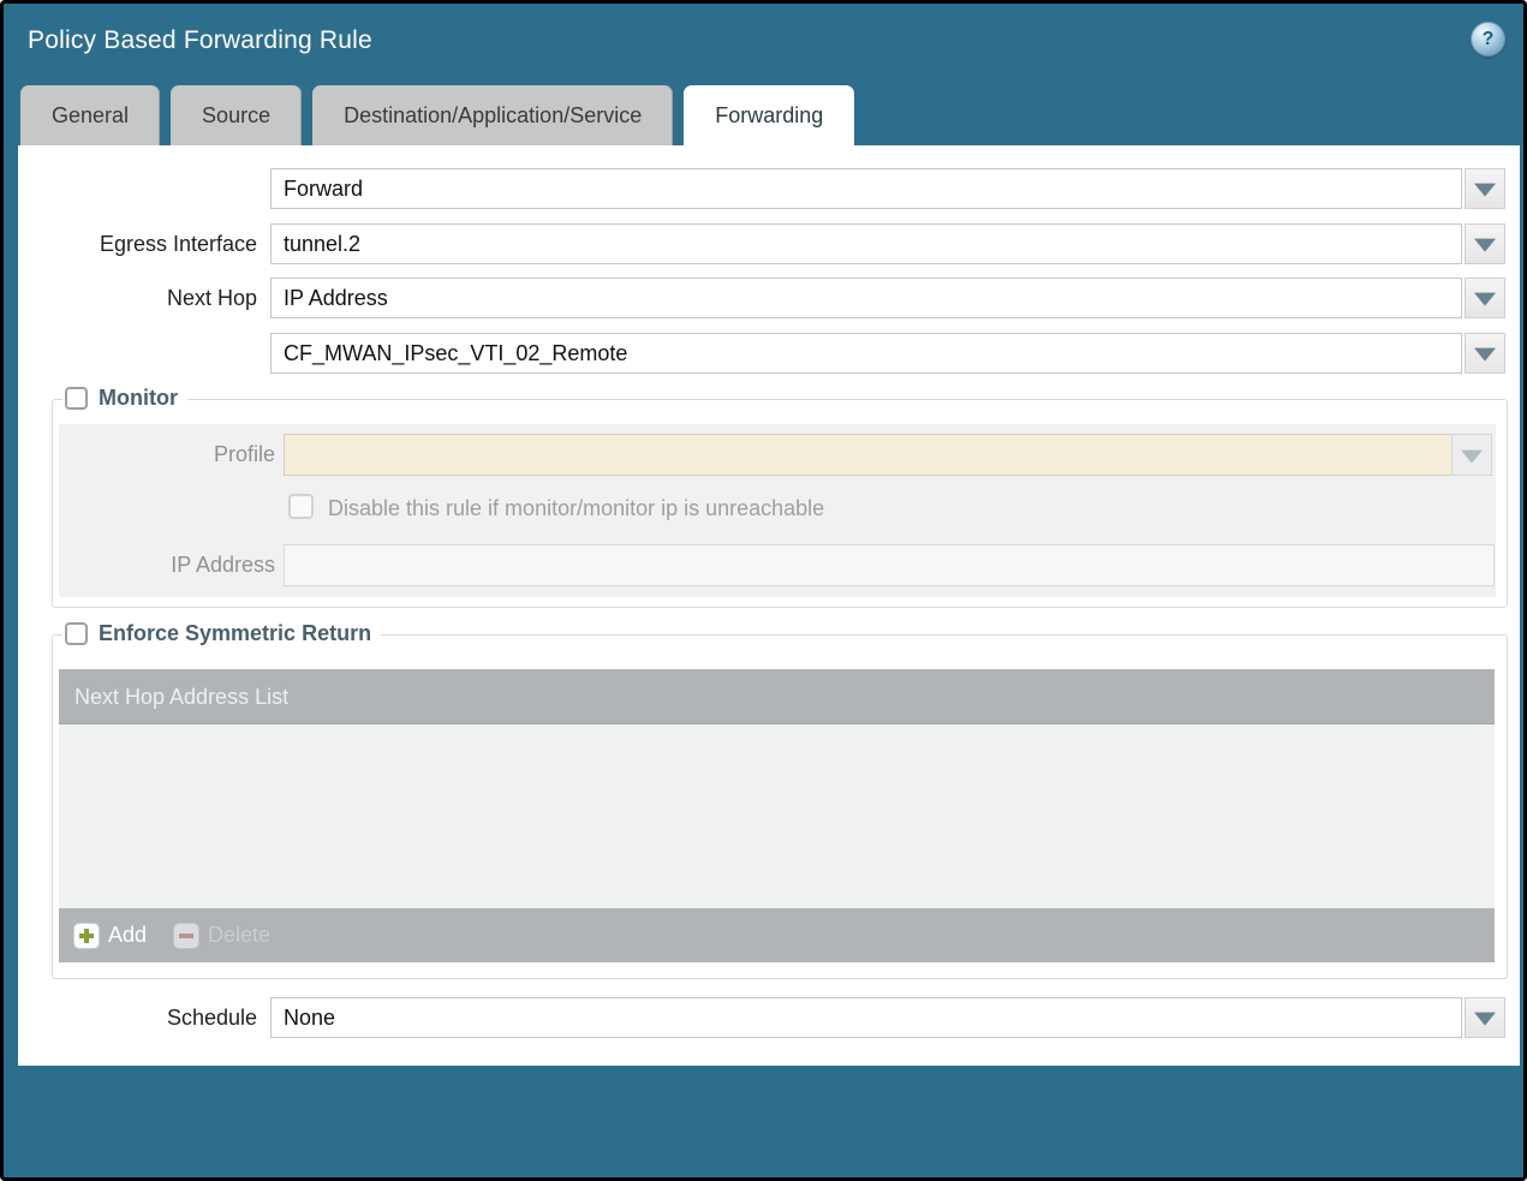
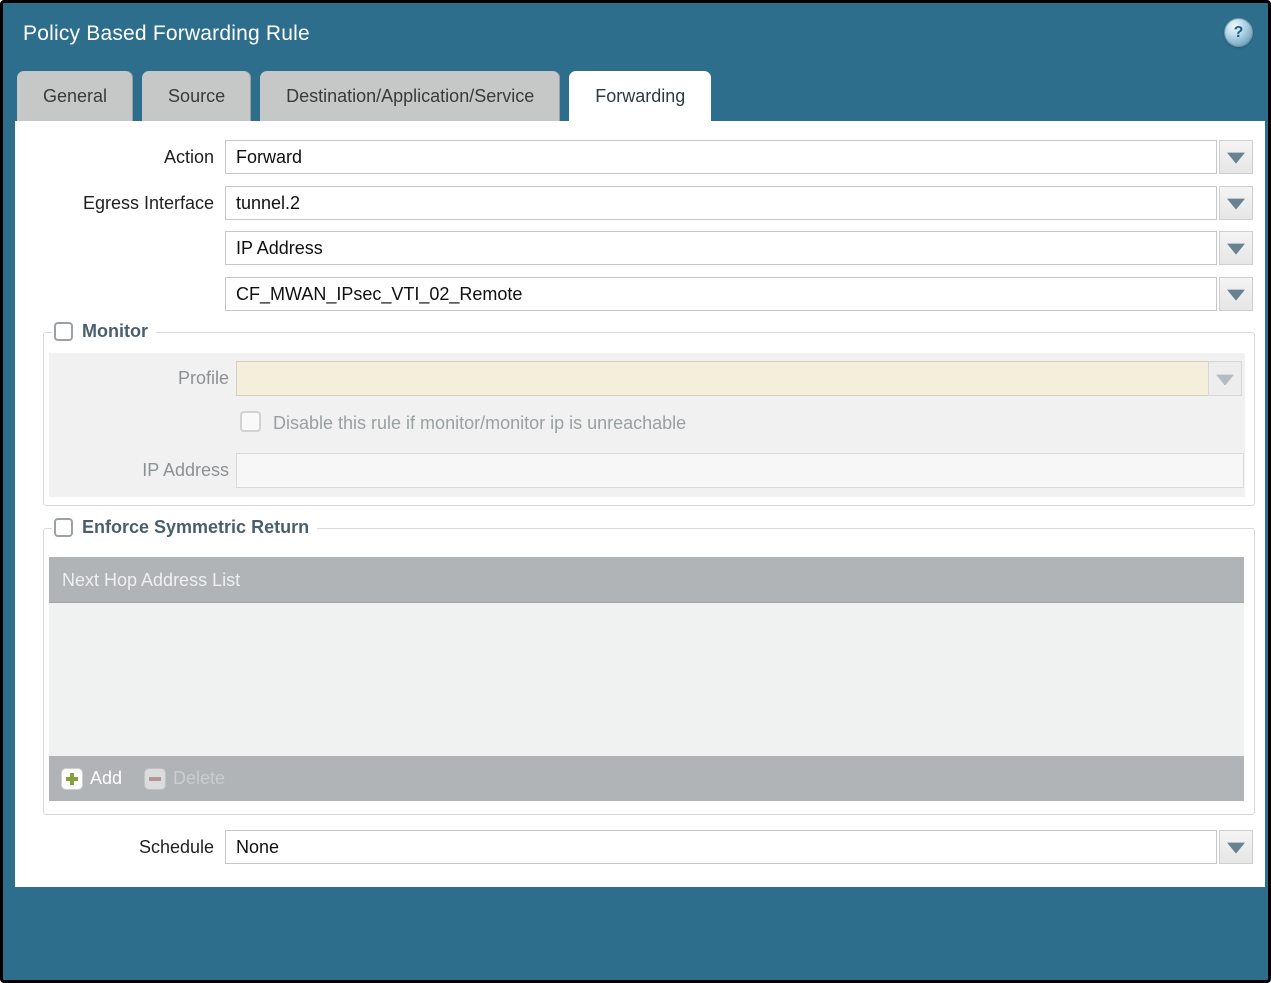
  Policy Based Forwarding Rule
  ?
  General
  Source
  Destination/Application/Service
  Forwarding
+ Action
  Forward
  Egress Interface
  tunnel.2
- Next Hop
  IP Address
  CF_MWAN_IPsec_VTI_02_Remote
  Monitor
  Profile
  Disable this rule if monitor/monitor ip is unreachable
  IP Address
  Enforce Symmetric Return
  Next Hop Address List
  Add
  Delete
  Schedule
  None
